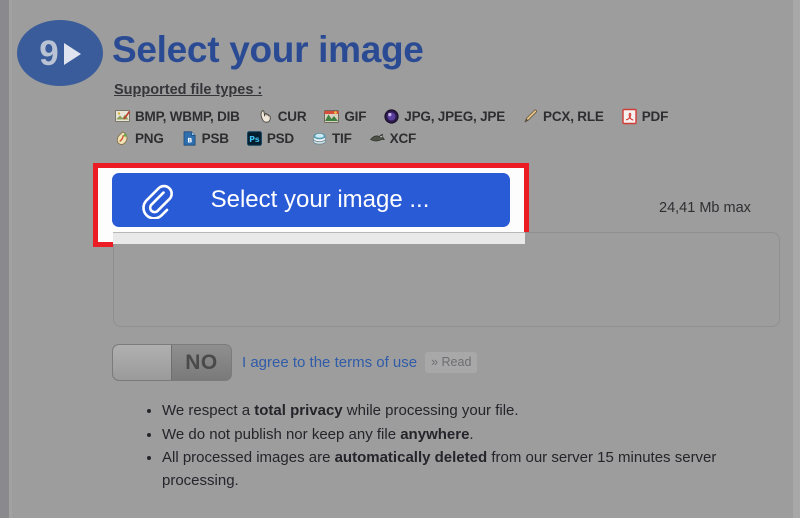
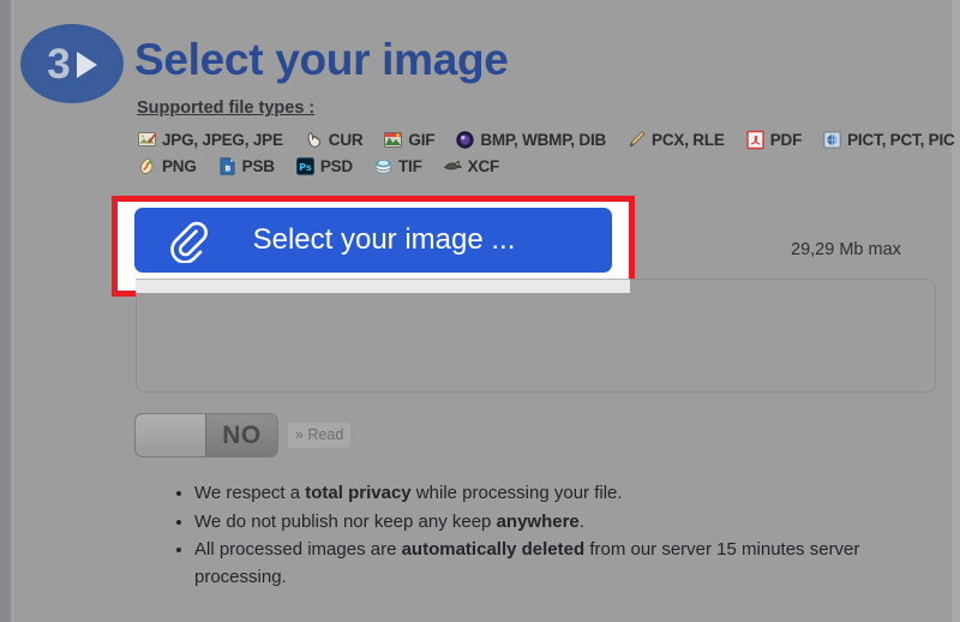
- 9
+ 3
  Select your image
  Supported file types :
- BMP, WBMP, DIB
+ JPG, JPEG, JPE
  CUR
  GIF
- JPG, JPEG, JPE
+ BMP, WBMP, DIB
  PCX, RLE
  PDF
+ PICT, PCT, PIC
  PNG
  B
  PSB
  Ps
  PSD
  TIF
  XCF
  Select your image ...
- 24,41 Mb max
+ 29,29 Mb max
  NO
- I agree to the terms of use
  » Read
  We respect a total privacy while processing your file.
- We do not publish nor keep any file anywhere.
+ We do not publish nor keep any keep anywhere.
  All processed images are automatically deleted from our server 15 minutes server processing.
